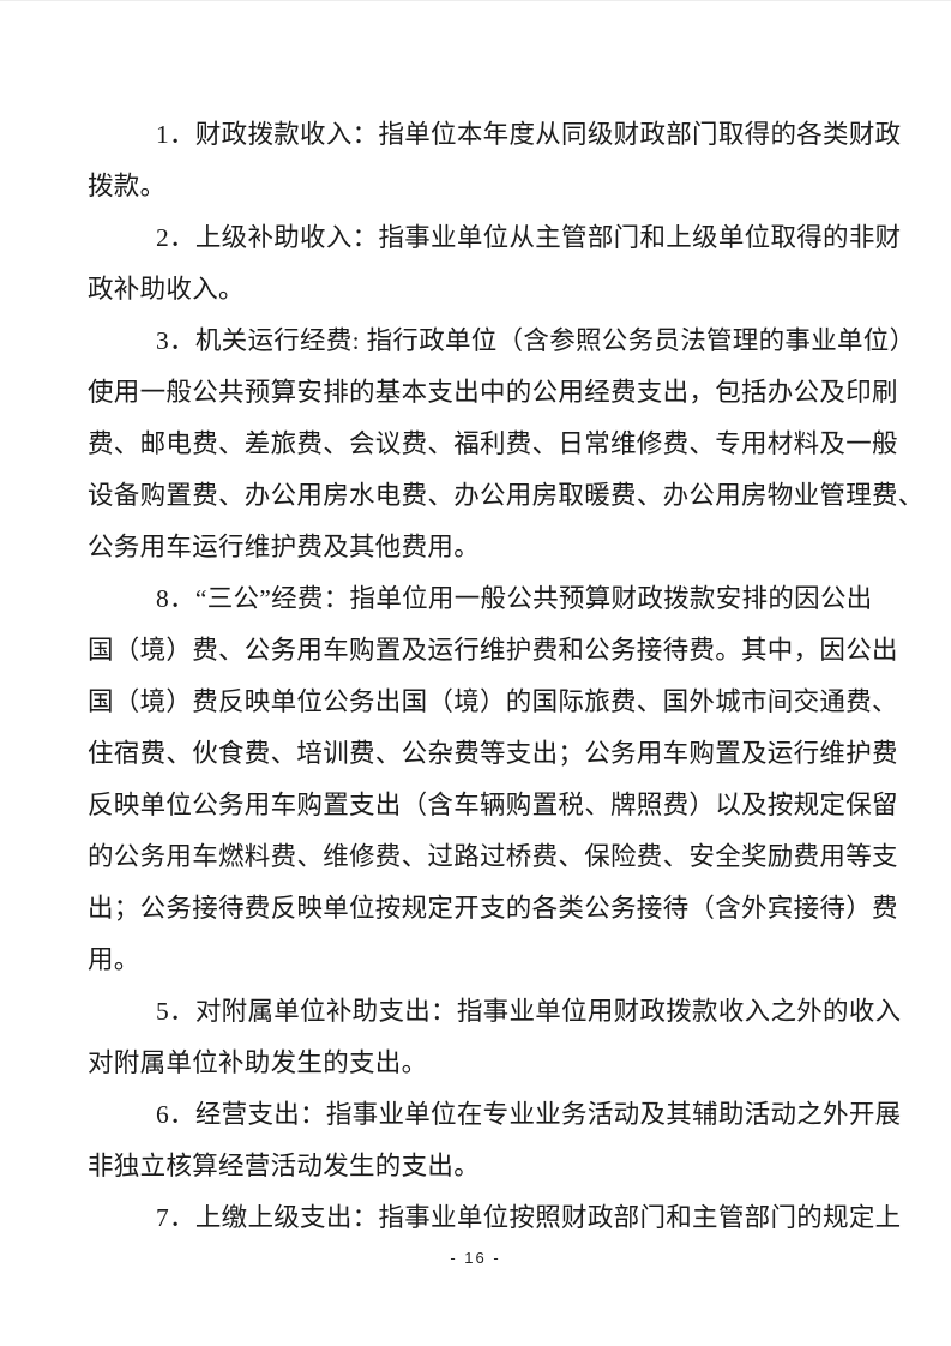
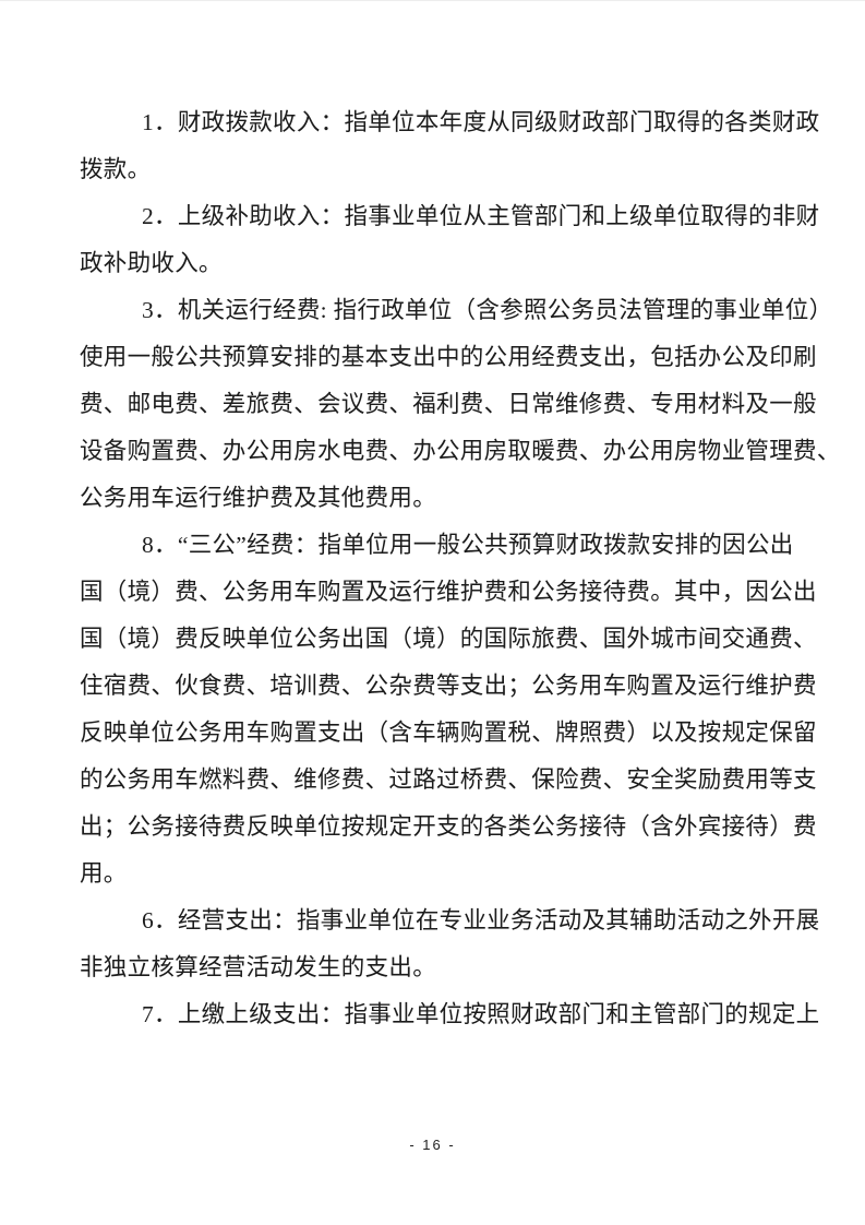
  1．财政拨款收入：指单位本年度从同级财政部门取得的各类财政
  拨款。
  2．上级补助收入：指事业单位从主管部门和上级单位取得的非财
  政补助收入。
  3．机关运行经费: 指行政单位（含参照公务员法管理的事业单位）
  使用一般公共预算安排的基本支出中的公用经费支出，包括办公及印刷
  费、邮电费、差旅费、会议费、福利费、日常维修费、专用材料及一般
  设备购置费、办公用房水电费、办公用房取暖费、办公用房物业管理费、
  公务用车运行维护费及其他费用。
  8．“三公”经费：指单位用一般公共预算财政拨款安排的因公出
  国（境）费、公务用车购置及运行维护费和公务接待费。其中，因公出
  国（境）费反映单位公务出国（境）的国际旅费、国外城市间交通费、
  住宿费、伙食费、培训费、公杂费等支出；公务用车购置及运行维护费
  反映单位公务用车购置支出（含车辆购置税、牌照费）以及按规定保留
  的公务用车燃料费、维修费、过路过桥费、保险费、安全奖励费用等支
  出；公务接待费反映单位按规定开支的各类公务接待（含外宾接待）费
  用。
- 5．对附属单位补助支出：指事业单位用财政拨款收入之外的收入
- 对附属单位补助发生的支出。
  6．经营支出：指事业单位在专业业务活动及其辅助活动之外开展
  非独立核算经营活动发生的支出。
  7．上缴上级支出：指事业单位按照财政部门和主管部门的规定上
  - 16 -
